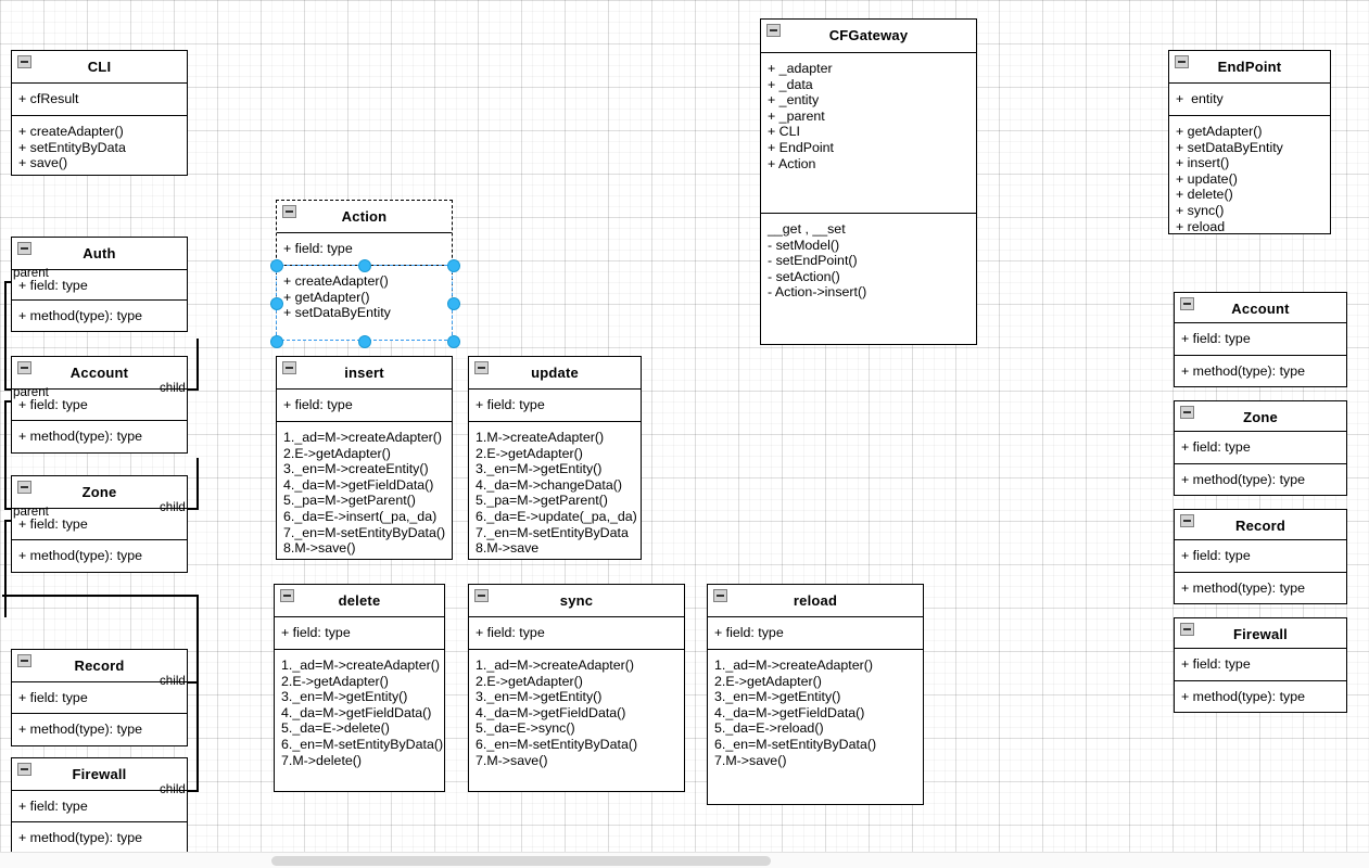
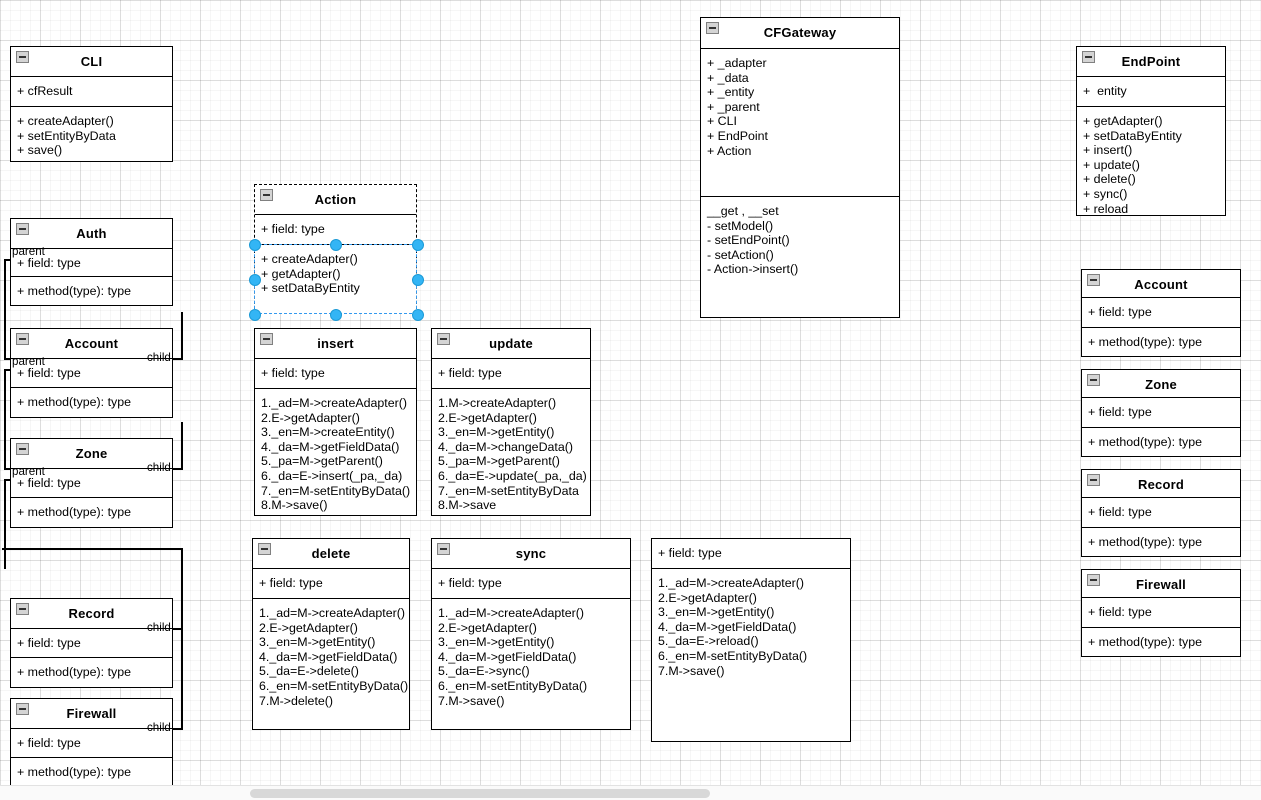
  parent
  child
  parent
  child
  parent
  child
  child
  CLI
  + cfResult
  + createAdapter()
  + setEntityByData
  + save()
  Auth
  + field: type
  + method(type): type
  Account
  + field: type
  + method(type): type
  Zone
  + field: type
  + method(type): type
  Record
  + field: type
  + method(type): type
  Firewall
  + field: type
  + method(type): type
  Action
  + field: type
  + createAdapter()
  + getAdapter()
  + setDataByEntity
  insert
  + field: type
  1._ad=M->createAdapter()
  2.E->getAdapter()
  3._en=M->createEntity()
  4._da=M->getFieldData()
  5._pa=M->getParent()
  6._da=E->insert(_pa,_da)
  7._en=M-setEntityByData()
  8.M->save()
  update
  + field: type
  1.M->createAdapter()
  2.E->getAdapter()
  3._en=M->getEntity()
  4._da=M->changeData()
  5._pa=M->getParent()
  6._da=E->update(_pa,_da)
  7._en=M-setEntityByData
  8.M->save
  delete
  + field: type
  1._ad=M->createAdapter()
  2.E->getAdapter()
  3._en=M->getEntity()
  4._da=M->getFieldData()
  5._da=E->delete()
  6._en=M-setEntityByData()
  7.M->delete()
  sync
  + field: type
  1._ad=M->createAdapter()
  2.E->getAdapter()
  3._en=M->getEntity()
  4._da=M->getFieldData()
  5._da=E->sync()
  6._en=M-setEntityByData()
  7.M->save()
- reload
  + field: type
  1._ad=M->createAdapter()
  2.E->getAdapter()
  3._en=M->getEntity()
  4._da=M->getFieldData()
  5._da=E->reload()
  6._en=M-setEntityByData()
  7.M->save()
  CFGateway
  + _adapter
  + _data
  + _entity
  + _parent
  + CLI
  + EndPoint
  + Action
  __get , __set
  - setModel()
  - setEndPoint()
  - setAction()
  - Action->insert()
  EndPoint
  + entity
  + getAdapter()
  + setDataByEntity
  + insert()
  + update()
  + delete()
  + sync()
  + reload
  Account
  + field: type
  + method(type): type
  Zone
  + field: type
  + method(type): type
  Record
  + field: type
  + method(type): type
  Firewall
  + field: type
  + method(type): type
